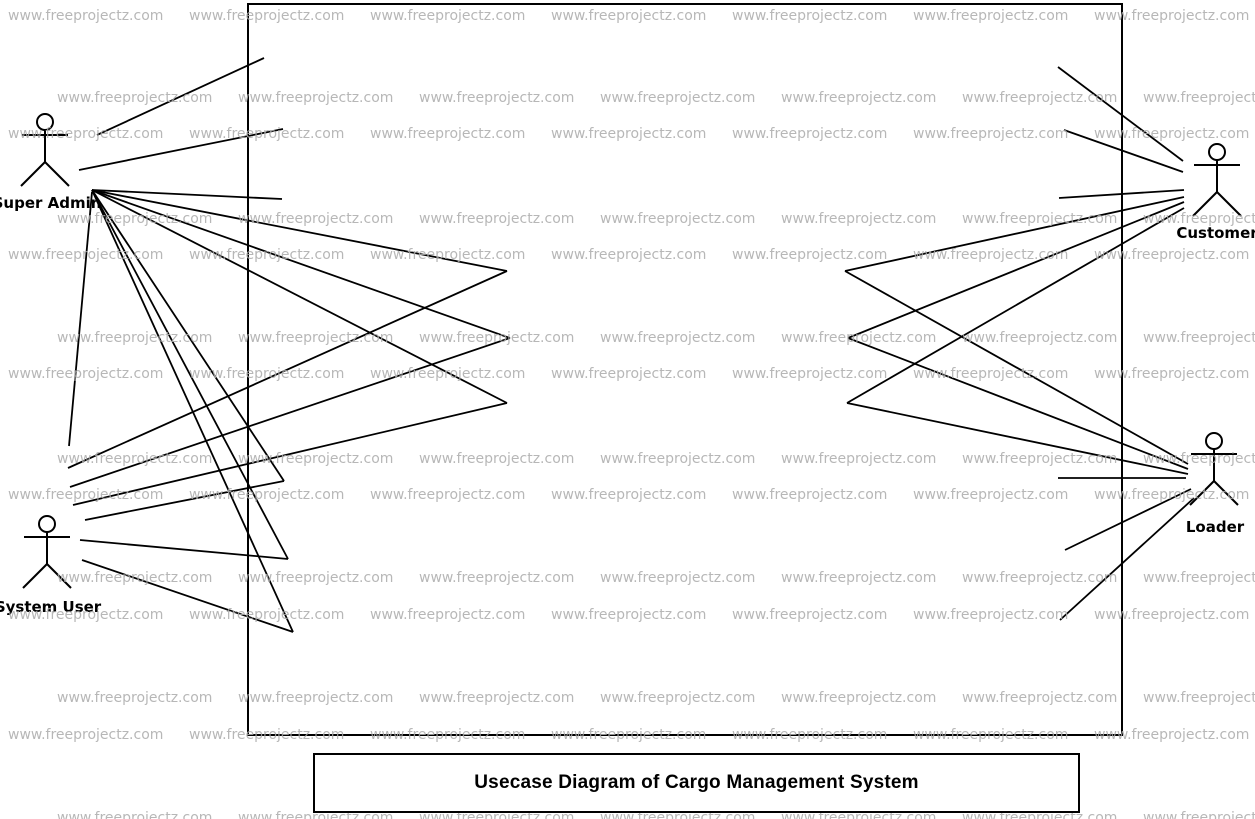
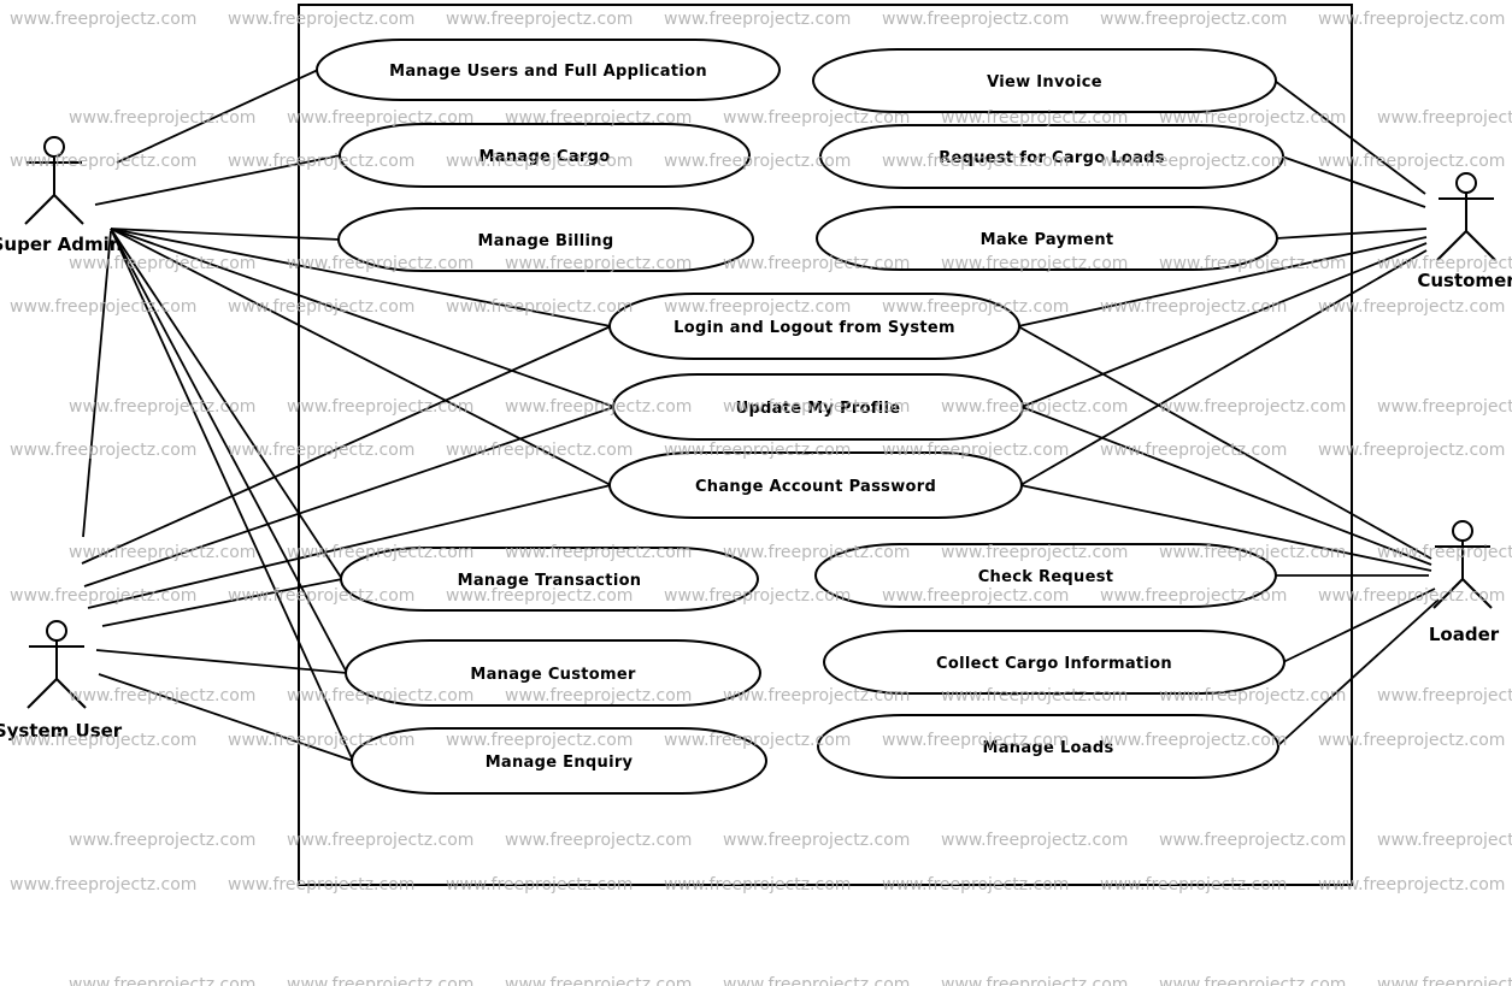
+ Manage Users and Full Application
+ Manage Cargo
+ Manage Billing
+ Login and Logout from System
+ Update My Profile
+ Change Account Password
+ Manage Transaction
+ Manage Customer
+ Manage Enquiry
+ View Invoice
+ Request for Cargo Loads
+ Make Payment
+ Check Request
+ Collect Cargo Information
+ Manage Loads
  uper Admin
  System User
  Customer
  Loader
  www.freeprojectz.com
  www.freeprojectz.com
  www.freeprojectz.com
  www.freeprojectz.com
  www.freeprojectz.com
  www.freeprojectz.com
  www.freeprojectz.com
  www.freeprojectz.com
  www.freeprojectz.com
  www.freeprojectz.com
  www.freeprojectz.com
  www.freeprojectz.com
  www.freeprojectz.com
  www.freeproject
  www.freeprojectz.com
  www.freeprojectz.com
  www.freeprojectz.com
  www.freeprojectz.com
  www.freeprojectz.com
  www.freeprojectz.com
  www.freeprojectz.com
  www.freeprojectz.com
  www.freeprojectz.com
  www.freeprojectz.com
  www.freeprojectz.com
  www.freeprojectz.com
  www.freeprojectz.com
  www.freeproject
  www.freeprojectz.com
  www.freeprojectz.com
  www.freeprojectz.com
  www.freeprojectz.com
  www.freeprojectz.com
  www.freeprojectz.com
  www.freeprojectz.com
  www.freeprojectz.com
  www.freeprojectz.com
  www.freeprojectz.com
  www.freeprojectz.com
  www.freeprojectz.com
  www.freeprojectz.com
  www.freeproject
  www.freeprojectz.com
  www.freeprojectz.com
  www.freeprojectz.com
  www.freeprojectz.com
  www.freeprojectz.com
  www.freeprojectz.com
  www.freeprojectz.com
  www.freeprojectz.com
  www.freeprojectz.com
  www.freeprojectz.com
  www.freeprojectz.com
  www.freeprojectz.com
  www.freeprojectz.com
  www.freeproject
  www.freeprojectz.com
  www.freeprojectz.com
  www.freeprojectz.com
  www.freeprojectz.com
  www.freeprojectz.com
  www.freeprojectz.com
  www.freeprojectz.com
  www.freeprojectz.com
  www.freeprojectz.com
  www.freeprojectz.com
  www.freeprojectz.com
  www.freeprojectz.com
  www.freeprojectz.com
  www.freeproject
  www.freeprojectz.com
  www.freeprojectz.com
  www.freeprojectz.com
  www.freeprojectz.com
  www.freeprojectz.com
  www.freeprojectz.com
  www.freeprojectz.com
  www.freeprojectz.com
  www.freeprojectz.com
  www.freeprojectz.com
  www.freeprojectz.com
  www.freeprojectz.com
  www.freeprojectz.com
  www.freeproject
  www.freeprojectz.com
  www.freeprojectz.com
  www.freeprojectz.com
  www.freeprojectz.com
  www.freeprojectz.com
  www.freeprojectz.com
  www.freeprojectz.com
  www.freeprojectz.com
  www.freeprojectz.com
  www.freeprojectz.com
  www.freeprojectz.com
  www.freeprojectz.com
  www.freeprojectz.com
  www.freeproject
- Usecase Diagram of Cargo Management System
